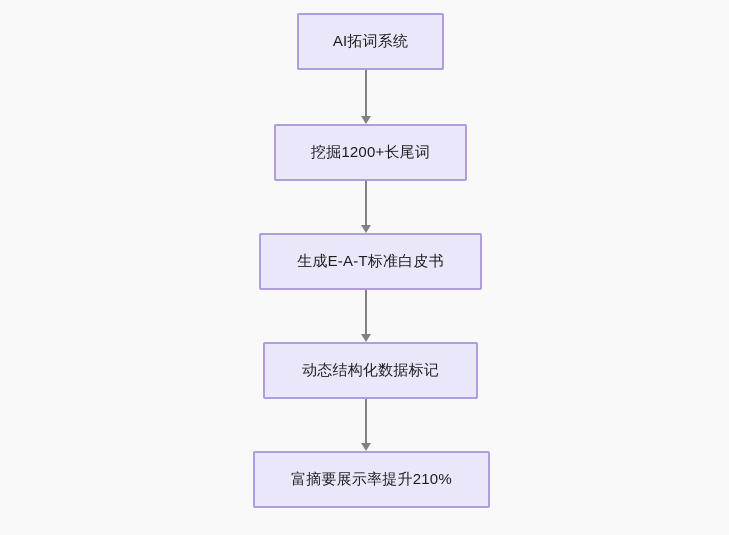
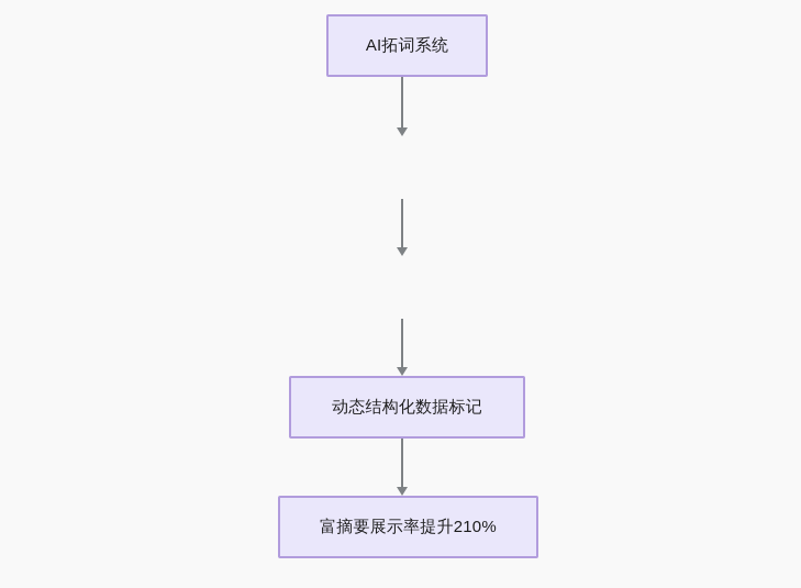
  AI拓词系统
- 挖掘1200+长尾词
- 生成E-A-T标准白皮书
  动态结构化数据标记
  富摘要展示率提升210%
